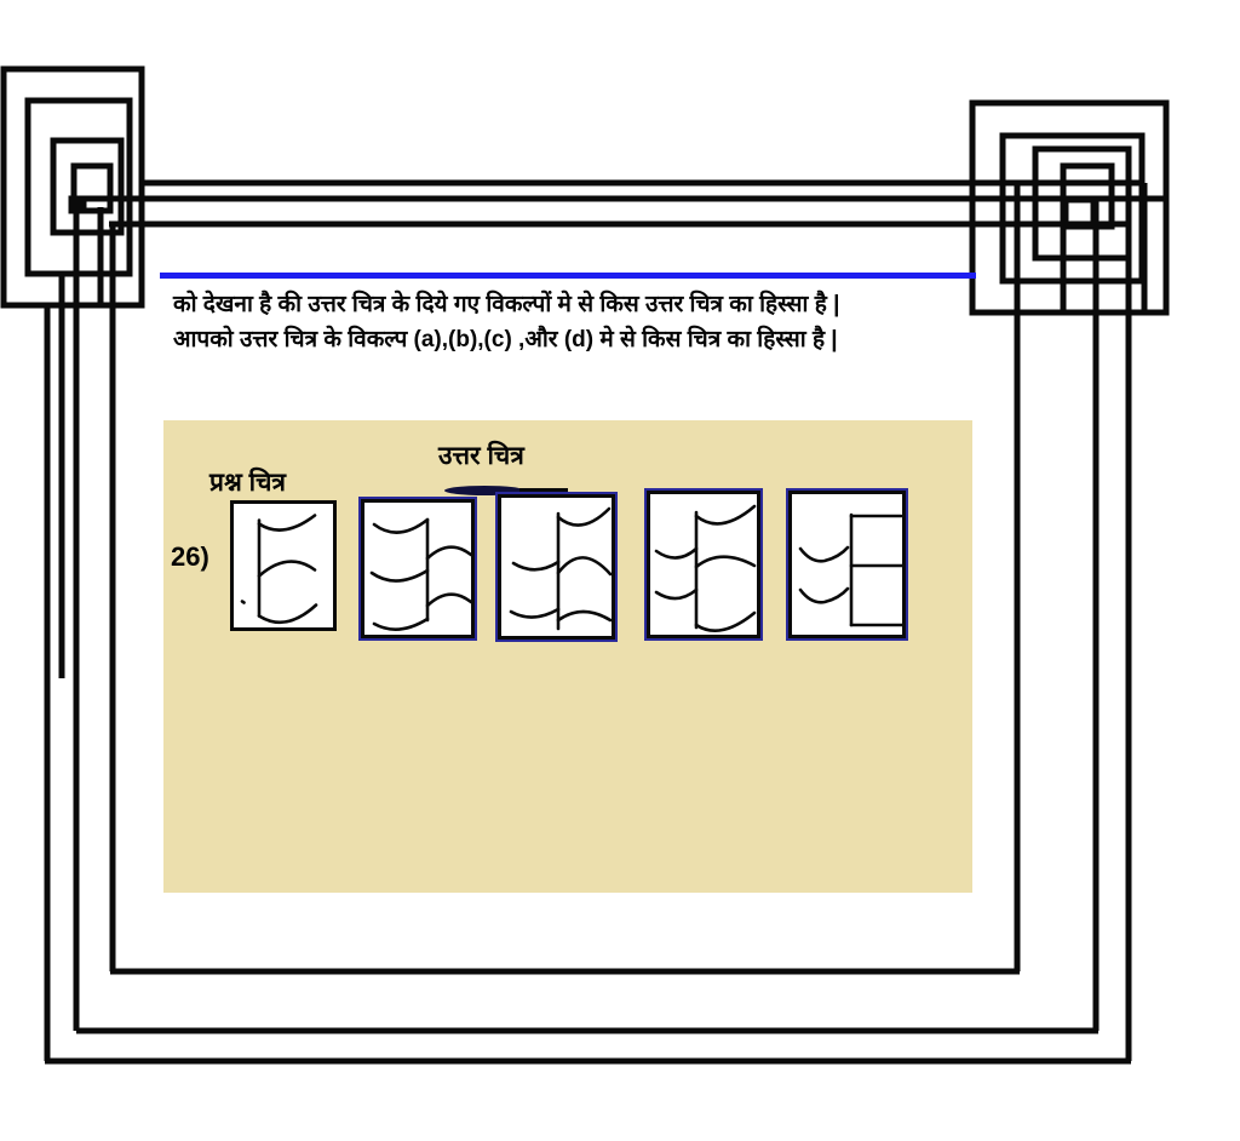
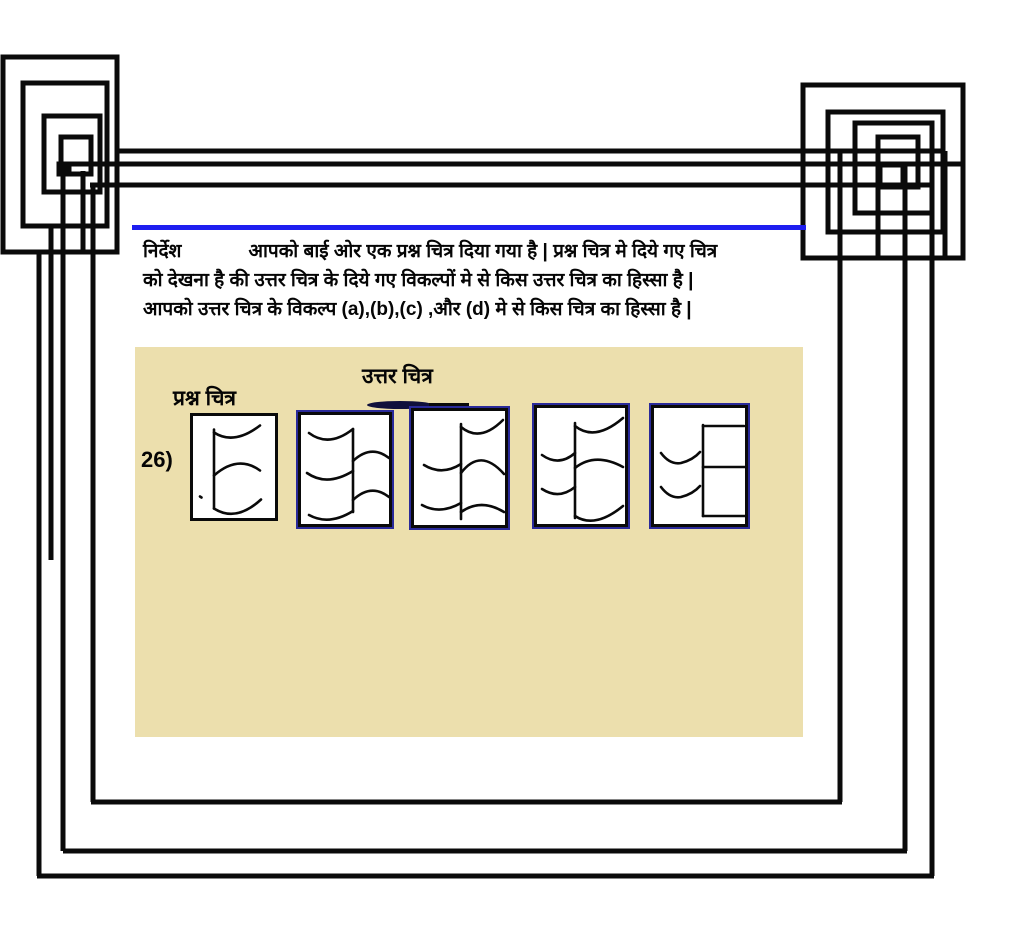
+ निर्देश
+ आपको बाई ओर एक प्रश्न चित्र दिया गया है | प्रश्न चित्र मे दिये गए चित्र
  को देखना है की उत्तर चित्र के दिये गए विकल्पों मे से किस उत्तर चित्र का हिस्सा है |
  आपको उत्तर चित्र के विकल्प (a),(b),(c) ,और (d) मे से किस चित्र का हिस्सा है |
  प्रश्न चित्र
  उत्तर चित्र
  26)
